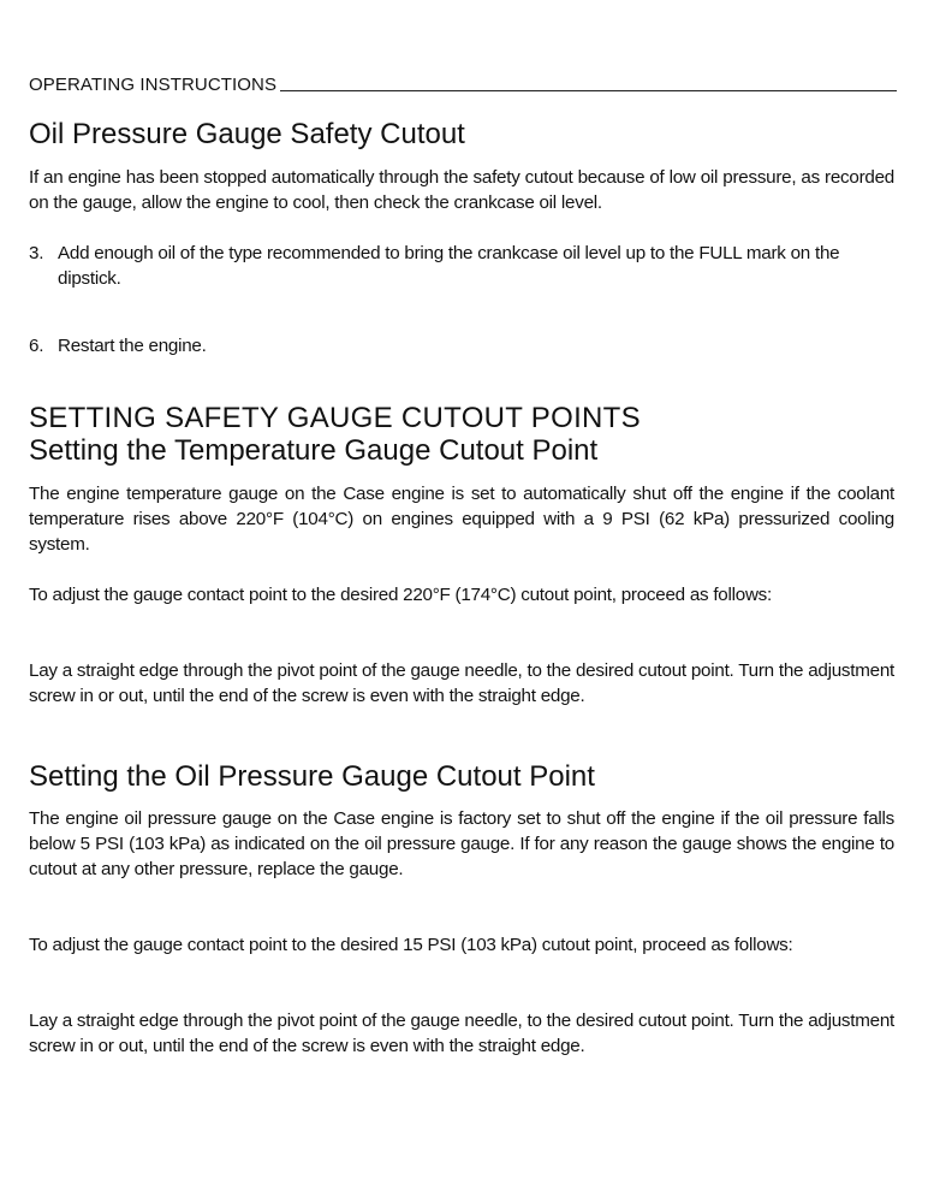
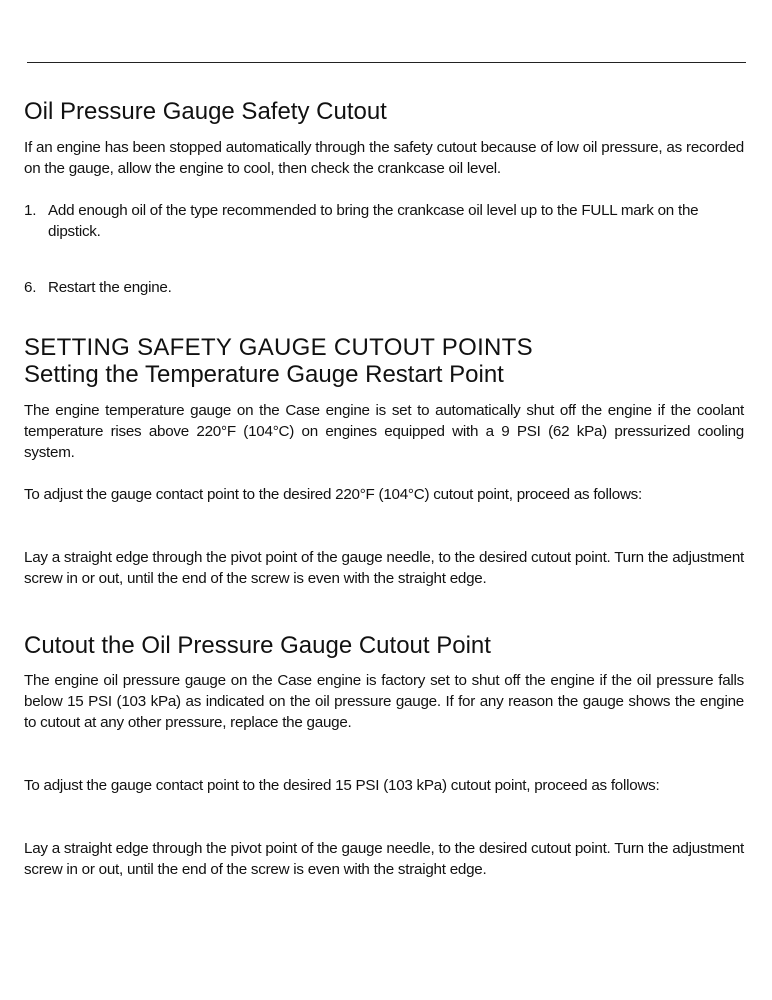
- OPERATING INSTRUCTIONS
  Oil Pressure Gauge Safety Cutout
  If an engine has been stopped automatically through the safety cutout because of low oil pressure, as recorded on the gauge, allow the engine to cool, then check the crankcase oil level.
- 3.
+ 1.
  Add enough oil of the type recommended to bring the crankcase oil level up to the FULL mark on the dipstick.
  6.
  Restart the engine.
  SETTING SAFETY GAUGE CUTOUT POINTS
- Setting the Temperature Gauge Cutout Point
+ Setting the Temperature Gauge Restart Point
  The engine temperature gauge on the Case engine is set to automatically shut off the engine if the coolant temperature rises above 220°F (104°C) on engines equipped with a 9 PSI (62 kPa) pressurized cooling system.
- To adjust the gauge contact point to the desired 220°F (174°C) cutout point, proceed as follows:
+ To adjust the gauge contact point to the desired 220°F (104°C) cutout point, proceed as follows:
  Lay a straight edge through the pivot point of the gauge needle, to the desired cutout point. Turn the adjustment screw in or out, until the end of the screw is even with the straight edge.
- Setting the Oil Pressure Gauge Cutout Point
+ Cutout the Oil Pressure Gauge Cutout Point
- The engine oil pressure gauge on the Case engine is factory set to shut off the engine if the oil pressure falls below 5 PSI (103 kPa) as indicated on the oil pressure gauge. If for any reason the gauge shows the engine to cutout at any other pressure, replace the gauge.
+ The engine oil pressure gauge on the Case engine is factory set to shut off the engine if the oil pressure falls below 15 PSI (103 kPa) as indicated on the oil pressure gauge. If for any reason the gauge shows the engine to cutout at any other pressure, replace the gauge.
  To adjust the gauge contact point to the desired 15 PSI (103 kPa) cutout point, proceed as follows:
  Lay a straight edge through the pivot point of the gauge needle, to the desired cutout point. Turn the adjustment screw in or out, until the end of the screw is even with the straight edge.
